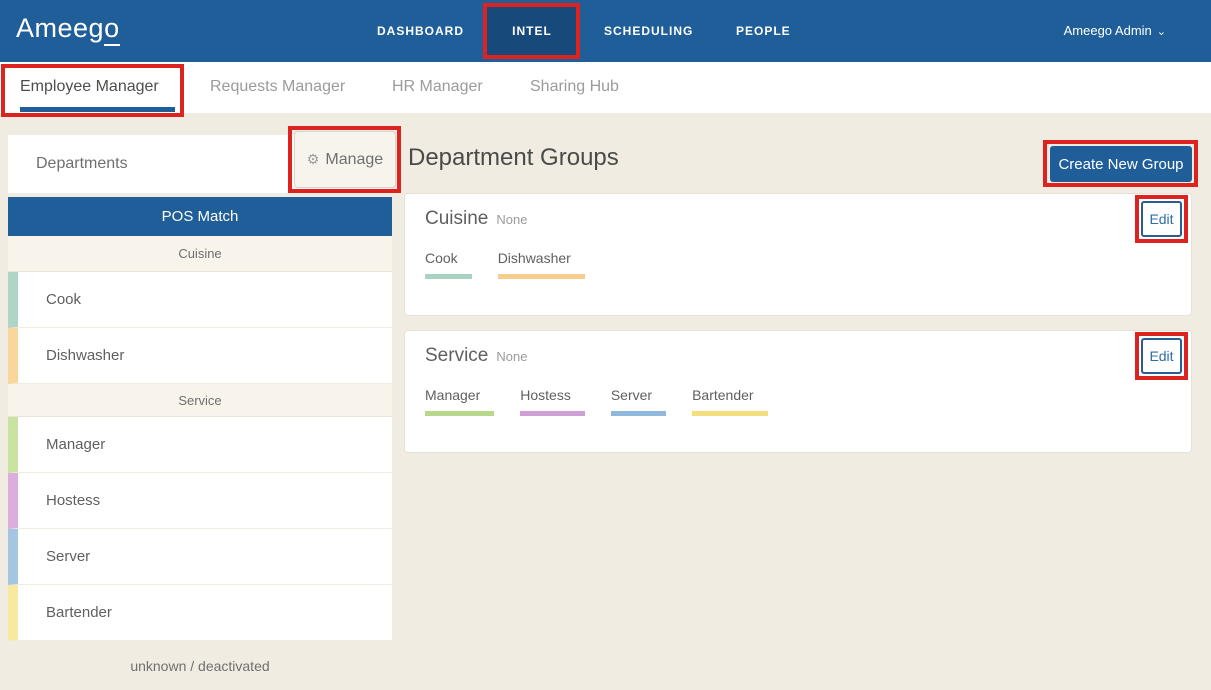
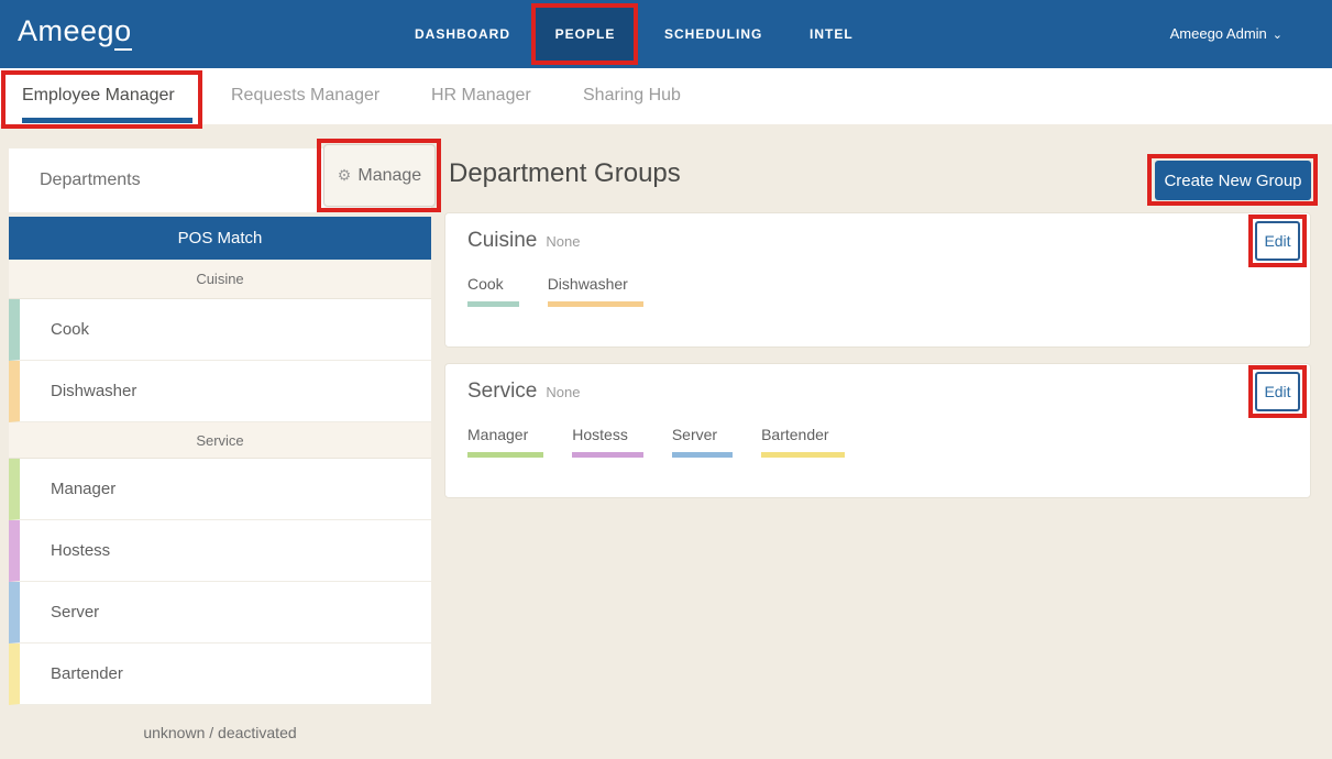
  Ameego
  DASHBOARD
- INTEL
+ PEOPLE
  SCHEDULING
- PEOPLE
+ INTEL
  Ameego Admin ⌄
  Employee Manager
  Requests Manager
  HR Manager
  Sharing Hub
  Departments
  ⚙
  Manage
  POS Match
  Cuisine
  Cook
  Dishwasher
  Service
  Manager
  Hostess
  Server
  Bartender
  unknown / deactivated
  Department Groups
  Create New Group
  Cuisine
  None
  Cook
  Dishwasher
  Edit
  Service
  None
  Manager
  Hostess
  Server
  Bartender
  Edit
